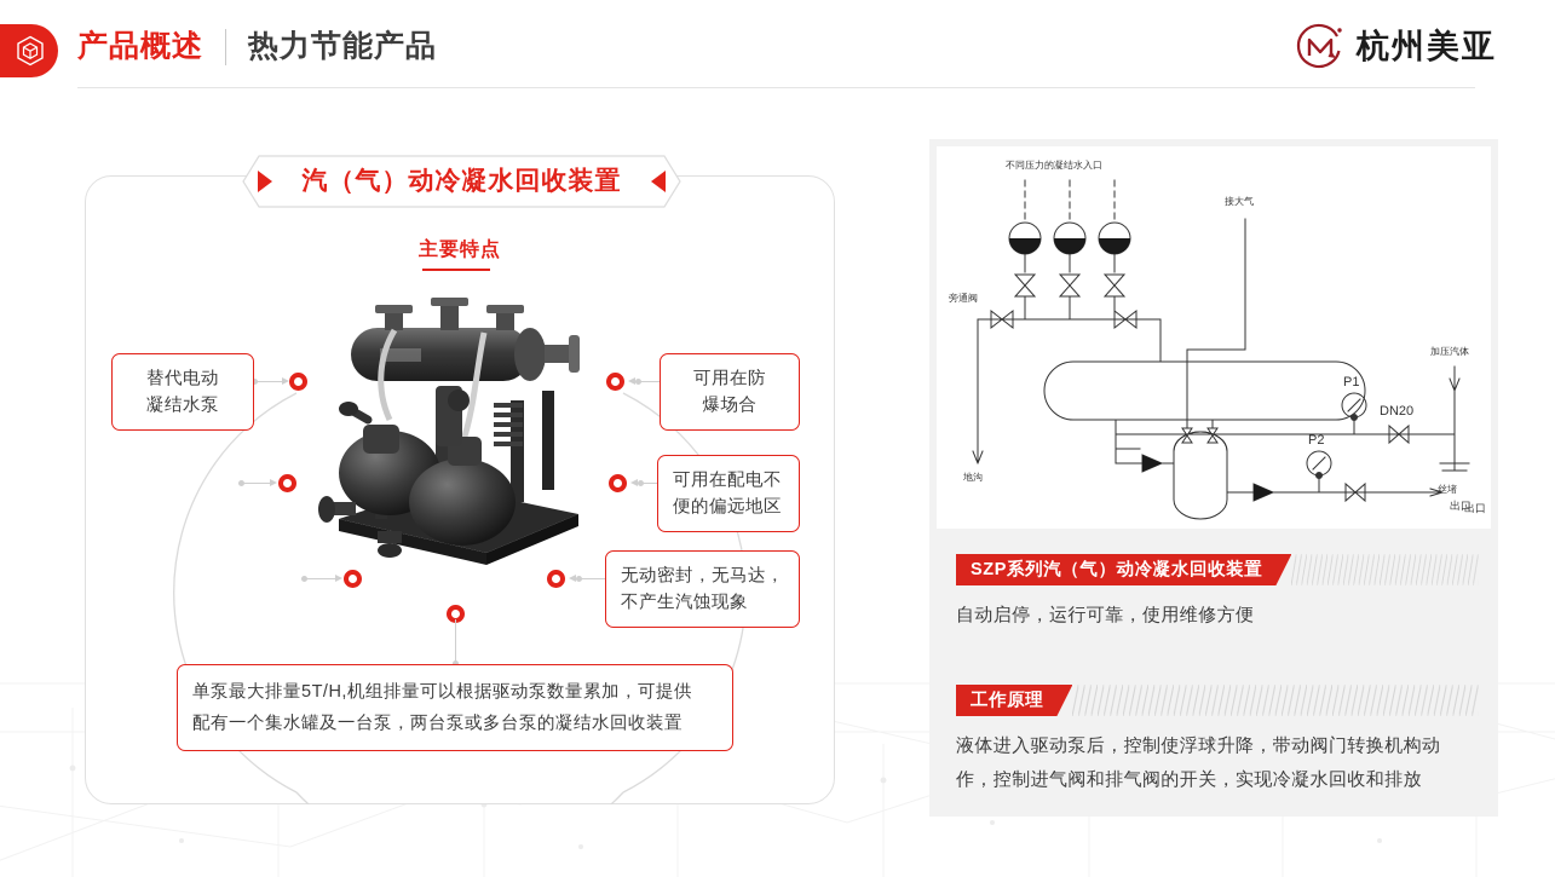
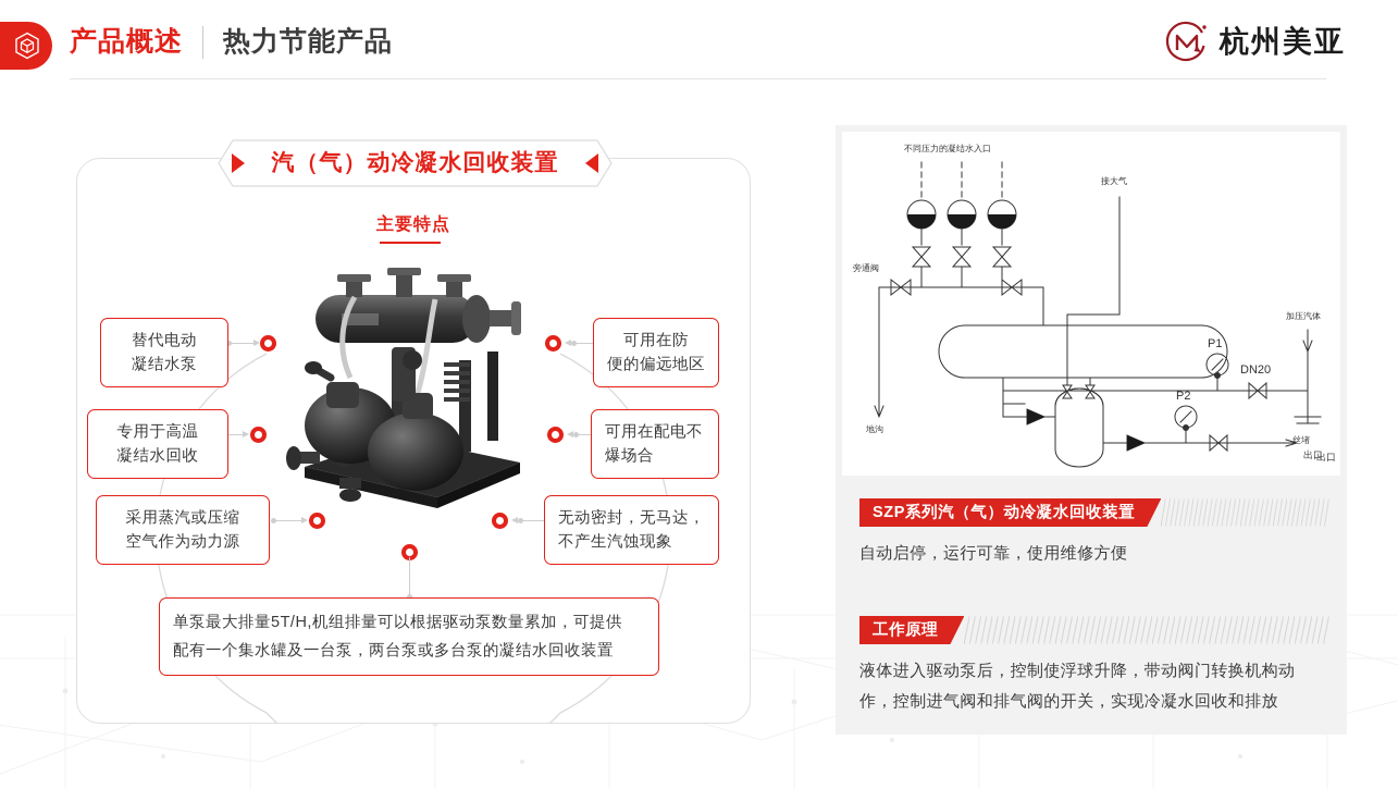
  产品概述
  热力节能产品
  杭州美亚
  汽（气）动冷凝水回收装置
  主要特点
  替代电动
  凝结水泵
+ 专用于高温
+ 凝结水回收
+ 采用蒸汽或压缩
+ 空气作为动力源
  可用在防
- 爆场合
+ 便的偏远地区
  可用在配电不
- 便的偏远地区
+ 爆场合
  无动密封，无马达，
  不产生汽蚀现象
  单泵最大排量5T/H,机组排量可以根据驱动泵数量累加，可提供
  配有一个集水罐及一台泵，两台泵或多台泵的凝结水回收装置
  不同压力的凝结水入口
  旁通阀
  接大气
  地沟
  加压汽体
  丝堵
  出口
  P1
  P2
  DN20
  出口
  SZP系列汽（气）动冷凝水回收装置
  自动启停，运行可靠，使用维修方便
  工作原理
  液体进入驱动泵后，控制使浮球升降，带动阀门转换机构动
  作，控制进气阀和排气阀的开关，实现冷凝水回收和排放
